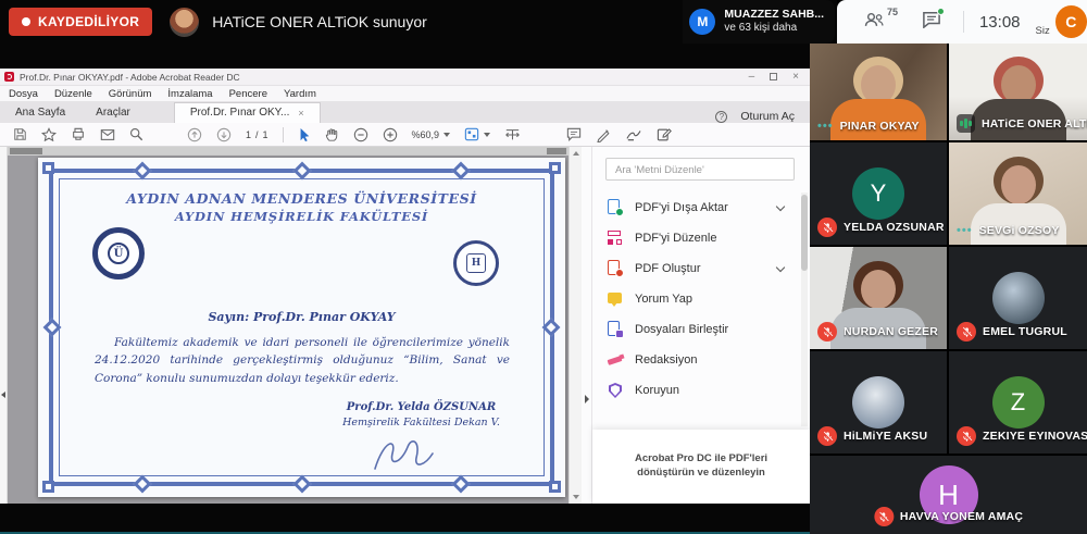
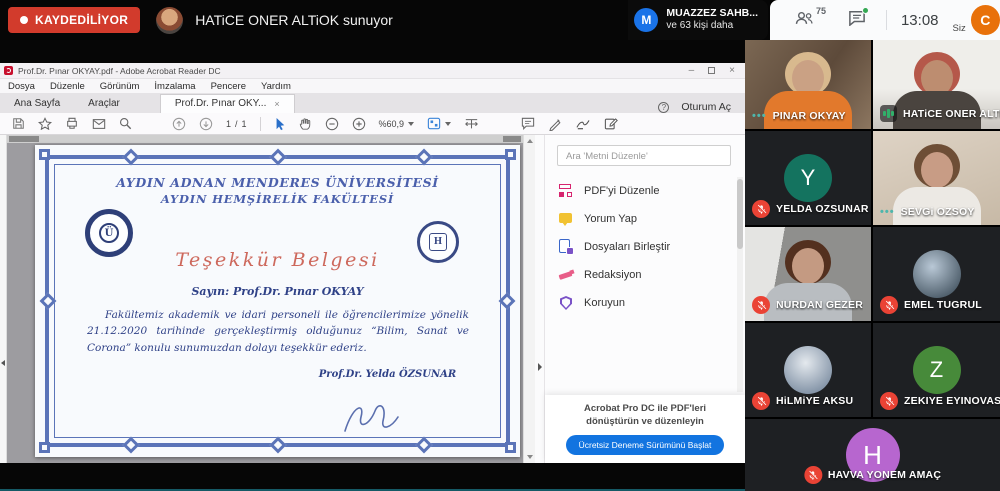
  KAYDEDİLİYOR
  HATiCE ONER ALTiOK sunuyor
  M
  MUAZZEZ SAHB...
  ve 63 kişi daha
  75
  13:08
  Siz
  C
  Prof.Dr. Pınar OKYAY.pdf - Adobe Acrobat Reader DC
  –
  ×
  Dosya
  Düzenle
  Görünüm
  İmzalama
  Pencere
  Yardım
  Ana Sayfa
  Araçlar
  Prof.Dr. Pınar OKY...
  ×
  ?
  Oturum Aç
  1
  /
  1
  %60,9
  AYDIN ADNAN MENDERES ÜNİVERSİTESİ
  AYDIN HEMŞİRELİK FAKÜLTESİ
  Ü
  H
+ Teşekkür Belgesi
  Sayın: Prof.Dr. Pınar OKYAY
- Fakültemiz akademik ve idari personeli ile öğrencilerimize yönelik 24.12.2020 tarihinde gerçekleştirmiş olduğunuz “Bilim, Sanat ve Corona” konulu sunumuzdan dolayı teşekkür ederiz.
+ Fakültemiz akademik ve idari personeli ile öğrencilerimize yönelik 21.12.2020 tarihinde gerçekleştirmiş olduğunuz “Bilim, Sanat ve Corona” konulu sunumuzdan dolayı teşekkür ederiz.
  Prof.Dr. Yelda ÖZSUNAR
- Hemşirelik Fakültesi Dekan V.
  Ara 'Metni Düzenle'
- PDF'yi Dışa Aktar
  PDF'yi Düzenle
- PDF Oluştur
  Yorum Yap
  Dosyaları Birleştir
  Redaksiyon
  Koruyun
  Acrobat Pro DC ile PDF'leri
  dönüştürün ve düzenleyin
+ Ücretsiz Deneme Sürümünü Başlat
  •••
  PINAR OKYAY
  HATiCE ONER ALT
  Y
  YELDA OZSUNAR
  •••
  SEVGi OZSOY
  NURDAN GEZER
  EMEL TUGRUL
  HiLMiYE AKSU
  Z
  ZEKIYE EYINOVAS
  H
  HAVVA YONEM AMAÇ
